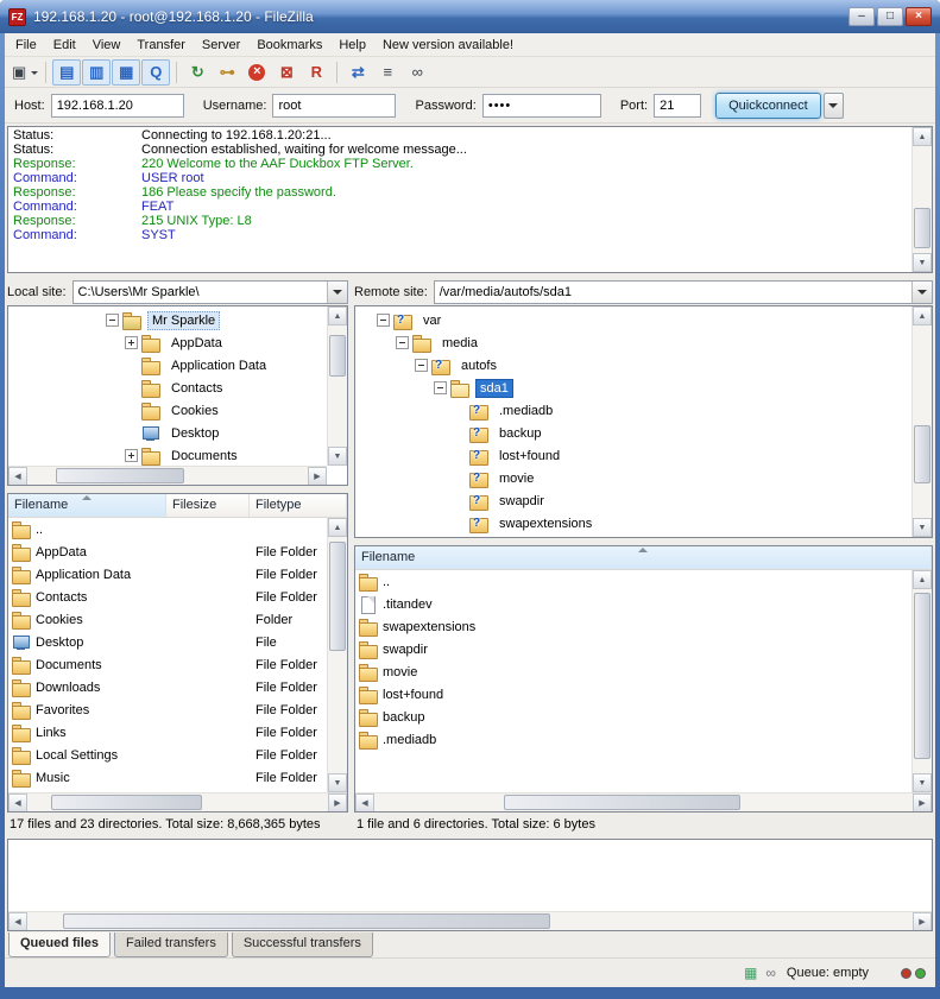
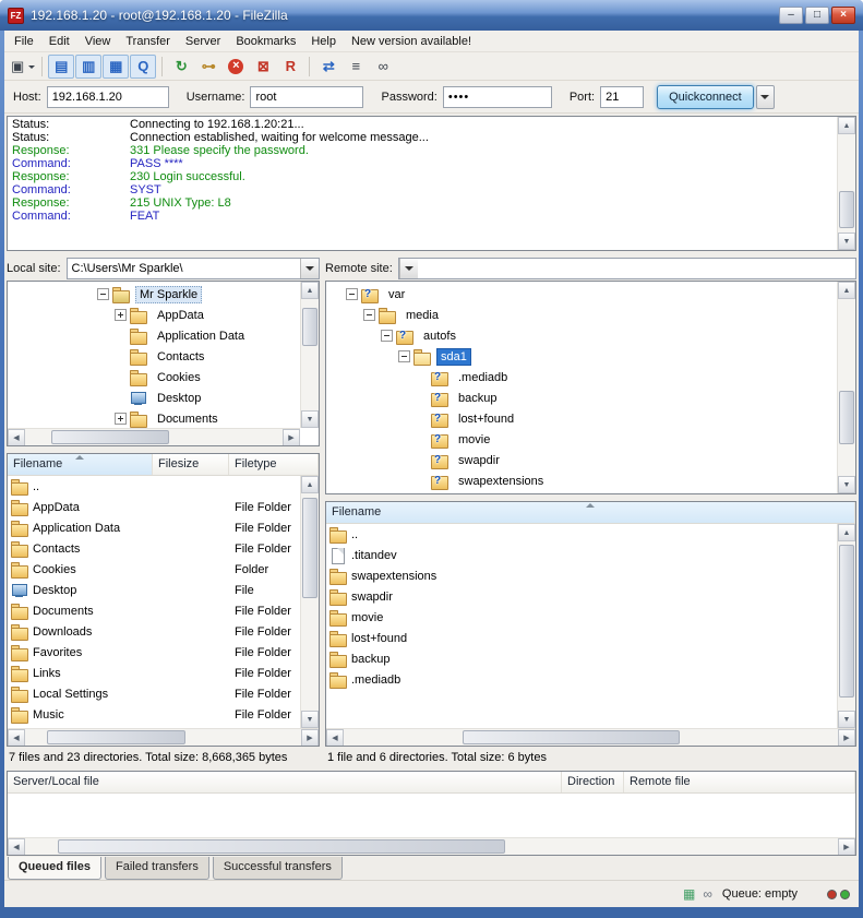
  FZ
  192.168.1.20 - root@192.168.1.20 - FileZilla
  –
  □
  ×
  File
  Edit
  View
  Transfer
  Server
  Bookmarks
  Help
  New version available!
  ▣
  ▤
  ▥
  ▦
  Q
  ↻
  ⊶
  ×
  ⊠
  R
  ⇄
  ≡
  ∞
  Host:
  192.168.1.20
  Username:
  root
  Password:
  ••••
  Port:
  21
  Quickconnect
  Status: Connecting to 192.168.1.20:21...
  Status: Connection established, waiting for welcome message...
- Response: 220 Welcome to the AAF Duckbox FTP Server.
- Command: USER root
- Response: 186 Please specify the password.
+ Response: 331 Please specify the password.
+ Command: PASS ****
+ Response: 230 Login successful.
- Command: FEAT
+ Command: SYST
  Response: 215 UNIX Type: L8
- Command: SYST
+ Command: FEAT
  Local site:
  C:\Users\Mr Sparkle\
  Mr Sparkle
  AppData
  Application Data
  Contacts
  Cookies
  Desktop
  Documents
  Filename
  Filesize
  Filetype
  ..
  AppData
  File Folder
  Application Data
  File Folder
  Contacts
  File Folder
  Cookies
  Folder
  Desktop
  File
  Documents
  File Folder
  Downloads
  File Folder
  Favorites
  File Folder
  Links
  File Folder
  Local Settings
  File Folder
  Music
  File Folder
- 17 files and 23 directories. Total size: 8,668,365 bytes
+ 7 files and 23 directories. Total size: 8,668,365 bytes
  Remote site:
- /var/media/autofs/sda1
  var
  media
  autofs
  sda1
  .mediadb
  backup
  lost+found
  movie
  swapdir
  swapextensions
  Filename
  ..
  .titandev
  swapextensions
  swapdir
  movie
  lost+found
  backup
  .mediadb
  1 file and 6 directories. Total size: 6 bytes
+ Server/Local file
+ Direction
+ Remote file
  Queued files
  Failed transfers
  Successful transfers
  ▦
  ∞
  Queue: empty
